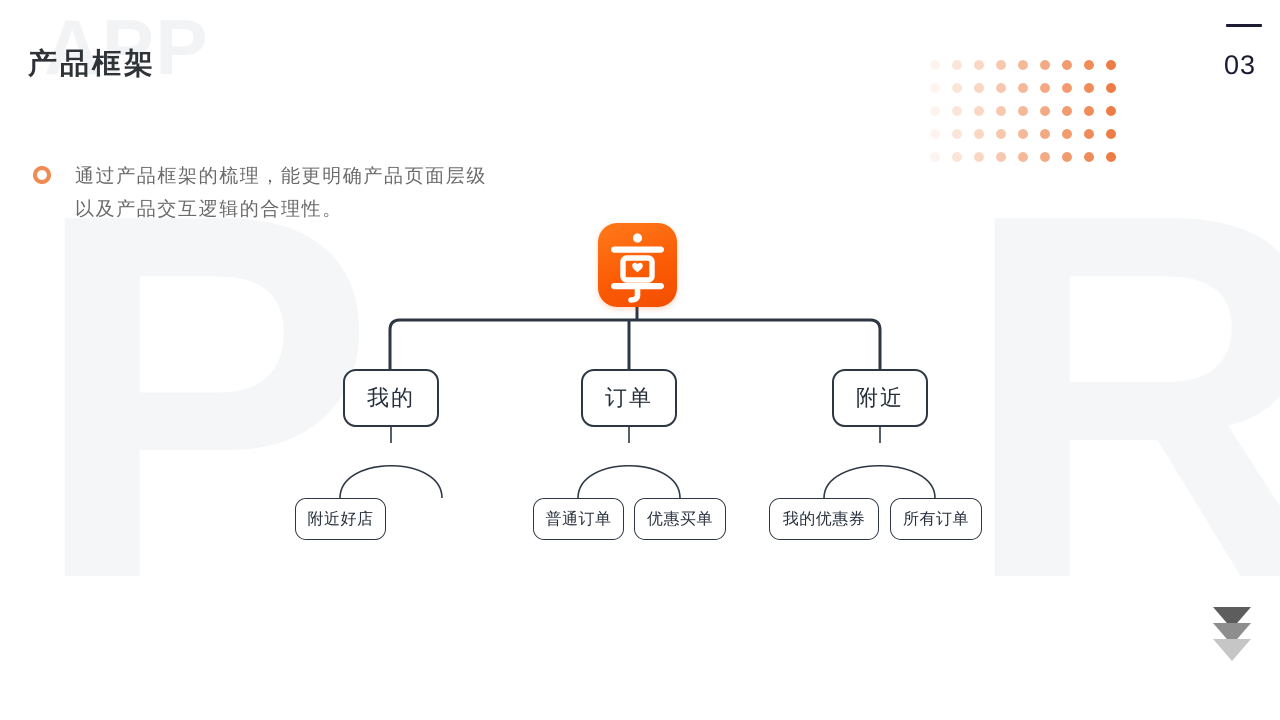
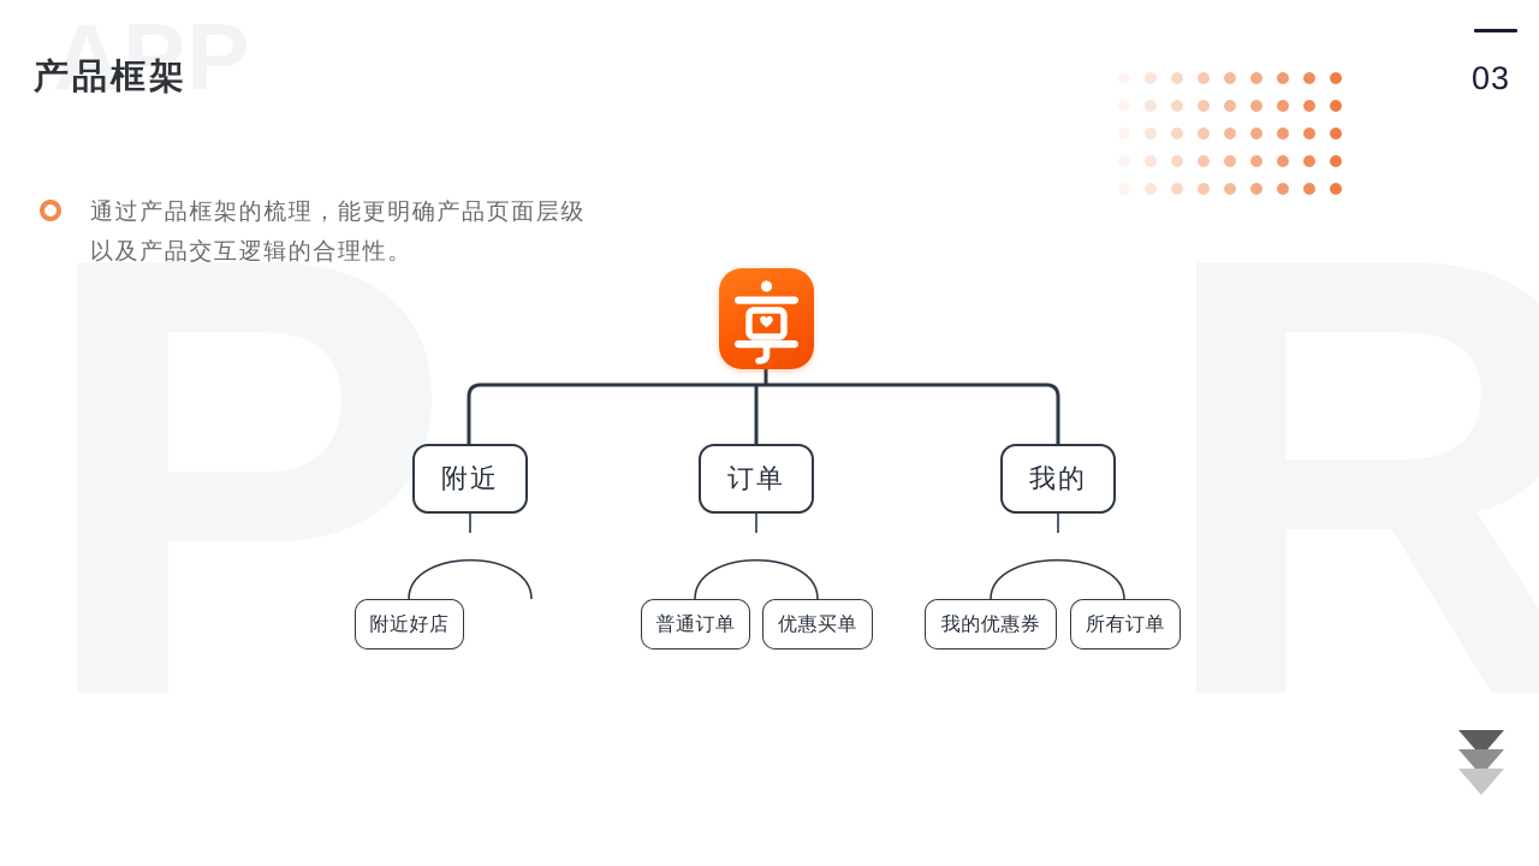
  P
  R
  APP
  产品框架
  03
  通过产品框架的梳理，能更明确产品页面层级
  以及产品交互逻辑的合理性。
- 我的
+ 附近
  订单
- 附近
+ 我的
  附近好店
  普通订单
  优惠买单
  我的优惠券
  所有订单
